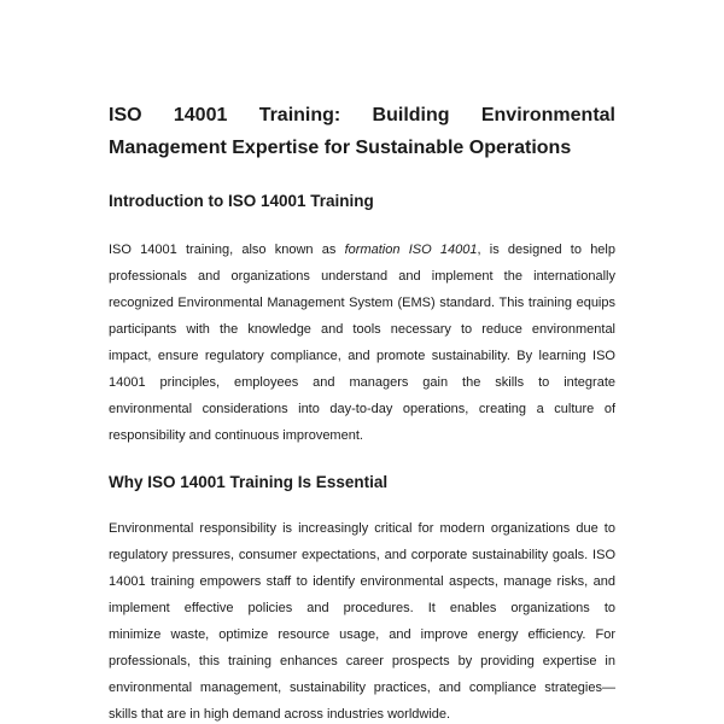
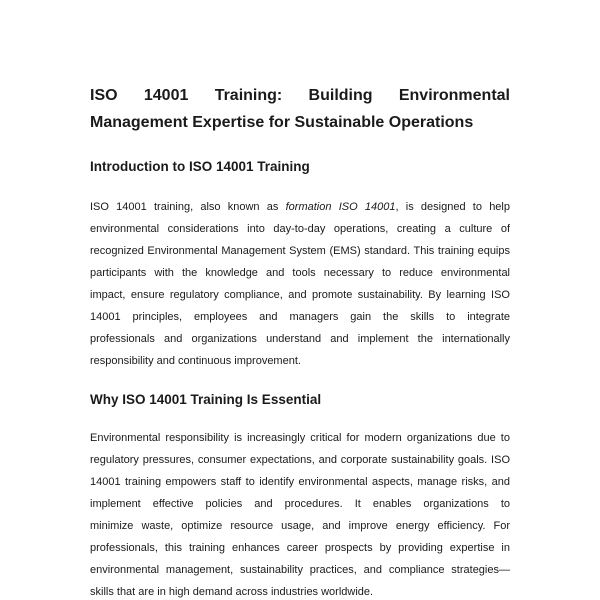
  ISO 14001 Training: Building Environmental
  Management Expertise for Sustainable Operations
  Introduction to ISO 14001 Training
  ISO 14001 training, also known as formation ISO 14001, is designed to help
- professionals and organizations understand and implement the internationally
+ environmental considerations into day-to-day operations, creating a culture of
  recognized Environmental Management System (EMS) standard. This training equips
  participants with the knowledge and tools necessary to reduce environmental
  impact, ensure regulatory compliance, and promote sustainability. By learning ISO
  14001 principles, employees and managers gain the skills to integrate
- environmental considerations into day-to-day operations, creating a culture of
+ professionals and organizations understand and implement the internationally
  responsibility and continuous improvement.
  Why ISO 14001 Training Is Essential
  Environmental responsibility is increasingly critical for modern organizations due to
  regulatory pressures, consumer expectations, and corporate sustainability goals. ISO
  14001 training empowers staff to identify environmental aspects, manage risks, and
  implement effective policies and procedures. It enables organizations to
  minimize waste, optimize resource usage, and improve energy efficiency. For
  professionals, this training enhances career prospects by providing expertise in
  environmental management, sustainability practices, and compliance strategies—
  skills that are in high demand across industries worldwide.
